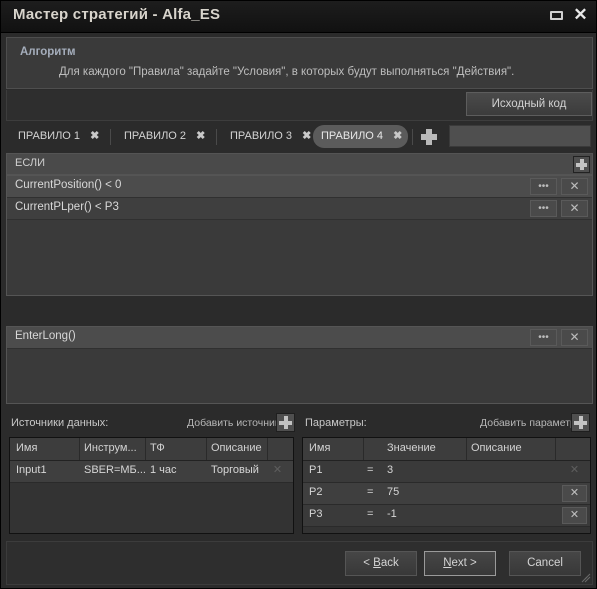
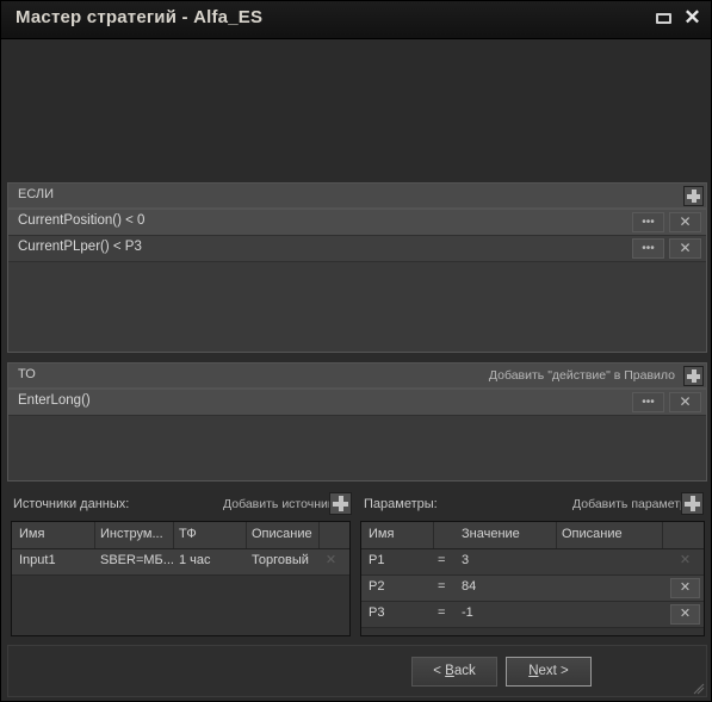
  Мастер стратегий - Alfa_ES
  ✕
- Алгоритм
- Для каждого "Правила" задайте "Условия", в которых будут выполняться "Действия".
- Исходный код
- ПРАВИЛО 1 ✖
- ПРАВИЛО 2 ✖
- ПРАВИЛО 3 ✖
- ПРАВИЛО 4 ✖
  ЕСЛИ
  CurrentPosition() < 0
  •••
  ✕
  CurrentPLper() < P3
  •••
  ✕
+ ТО
+ Добавить "действие" в Правило
  EnterLong()
  •••
  ✕
  Источники данных:
  Добавить источни
  Имя
  Инструм...
  ТФ
  Описание
  Input1
  SBER=МБ...
  1 час
  Торговый
  ✕
  Параметры:
  Добавить парамет
  Имя
  Значение
  Описание
  P1
  =
  3
  ✕
  P2
  =
- 75
+ 84
  ✕
  P3
  =
  -1
  ✕
  < Back
  Next >
- Cancel
